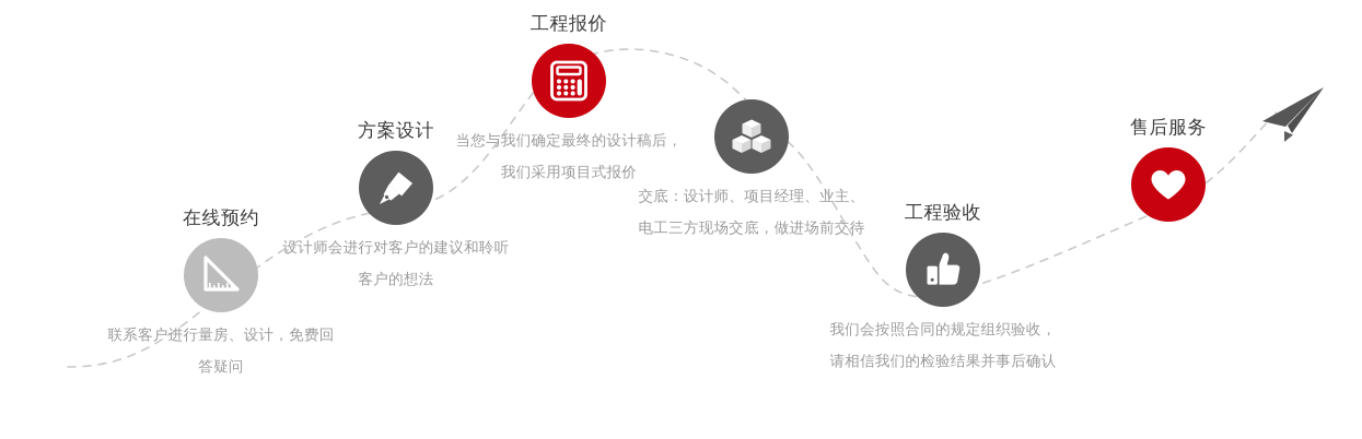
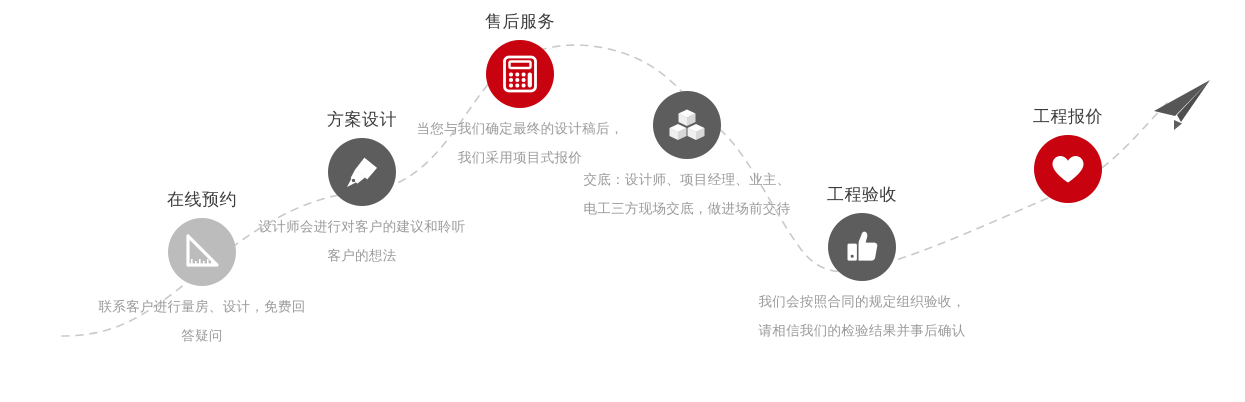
  在线预约
  联系客户进行量房、设计，免费回答疑问
  方案设计
  设计师会进行对客户的建议和聆听客户的想法
- 工程报价
+ 售后服务
  当您与我们确定最终的设计稿后，我们采用项目式报价
  交底：设计师、项目经理、业主、电工三方现场交底，做进场前交待
  工程验收
  我们会按照合同的规定组织验收，请相信我们的检验结果并事后确认
- 售后服务
+ 工程报价
